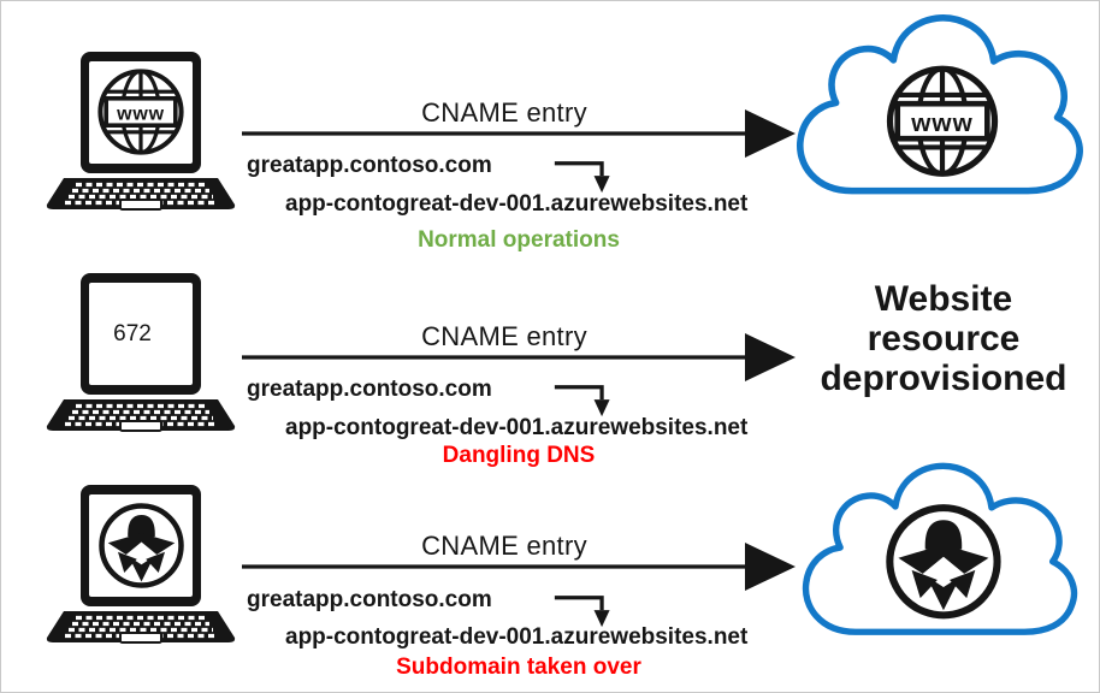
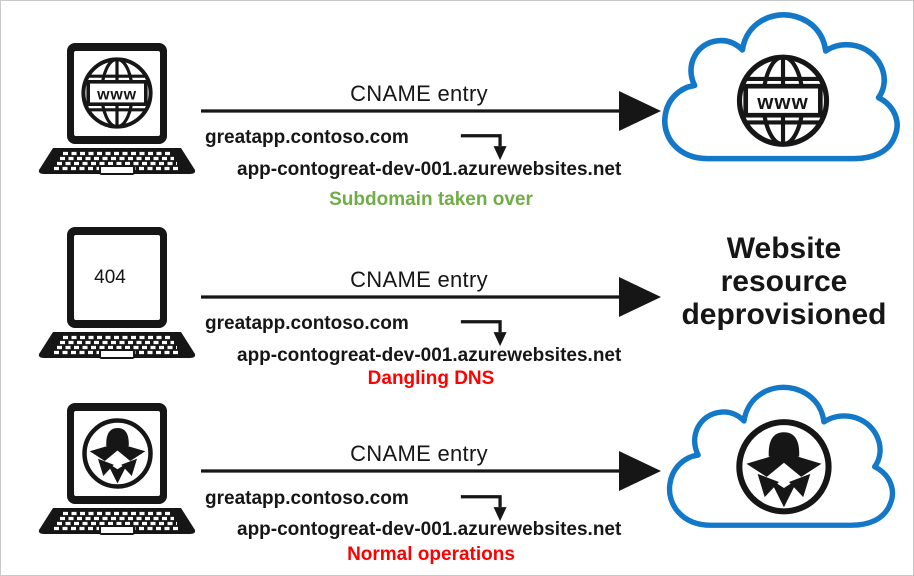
  www
  CNAME entry
  greatapp.contoso.com
  app-contogreat-dev-001.azurewebsites.net
- Normal operations
+ Subdomain taken over
  www
- 672
+ 404
  CNAME entry
  greatapp.contoso.com
  app-contogreat-dev-001.azurewebsites.net
  Dangling DNS
  Website resource deprovisioned
  CNAME entry
  greatapp.contoso.com
  app-contogreat-dev-001.azurewebsites.net
- Subdomain taken over
+ Normal operations
